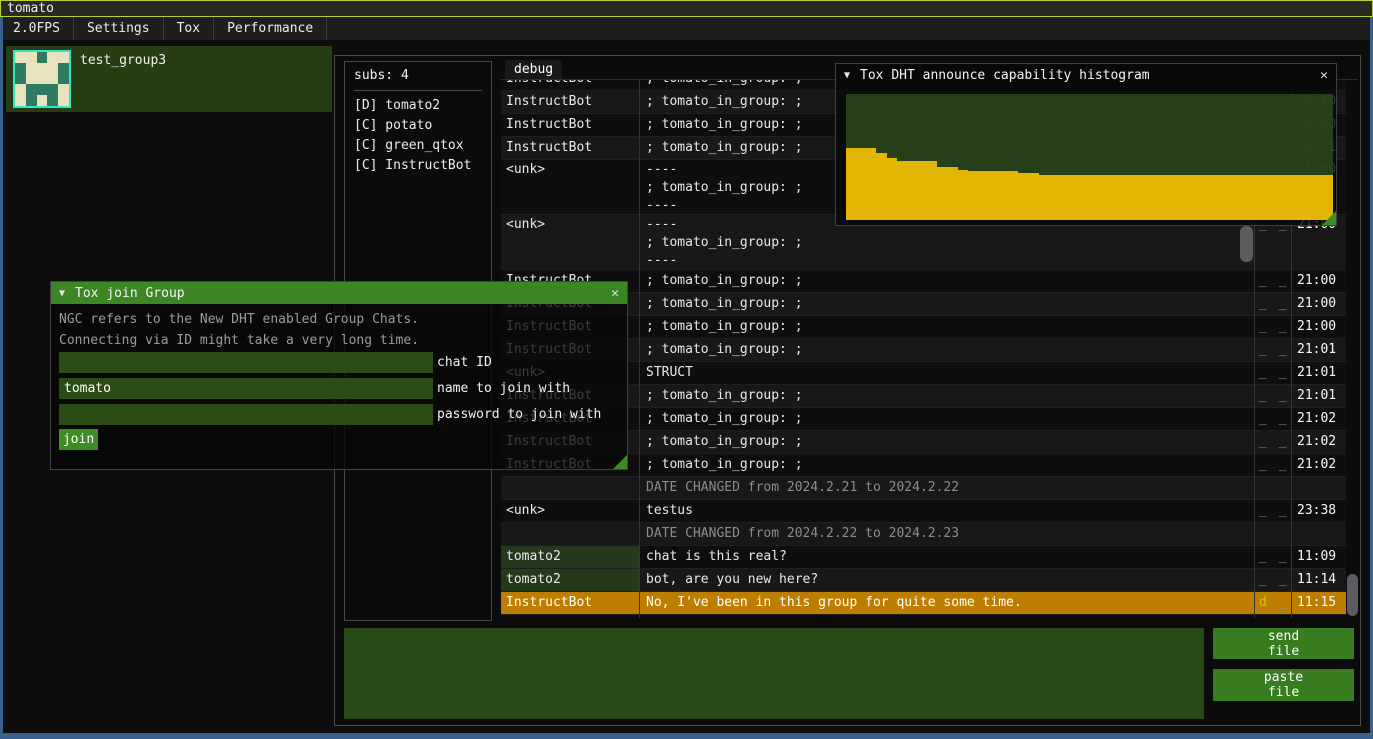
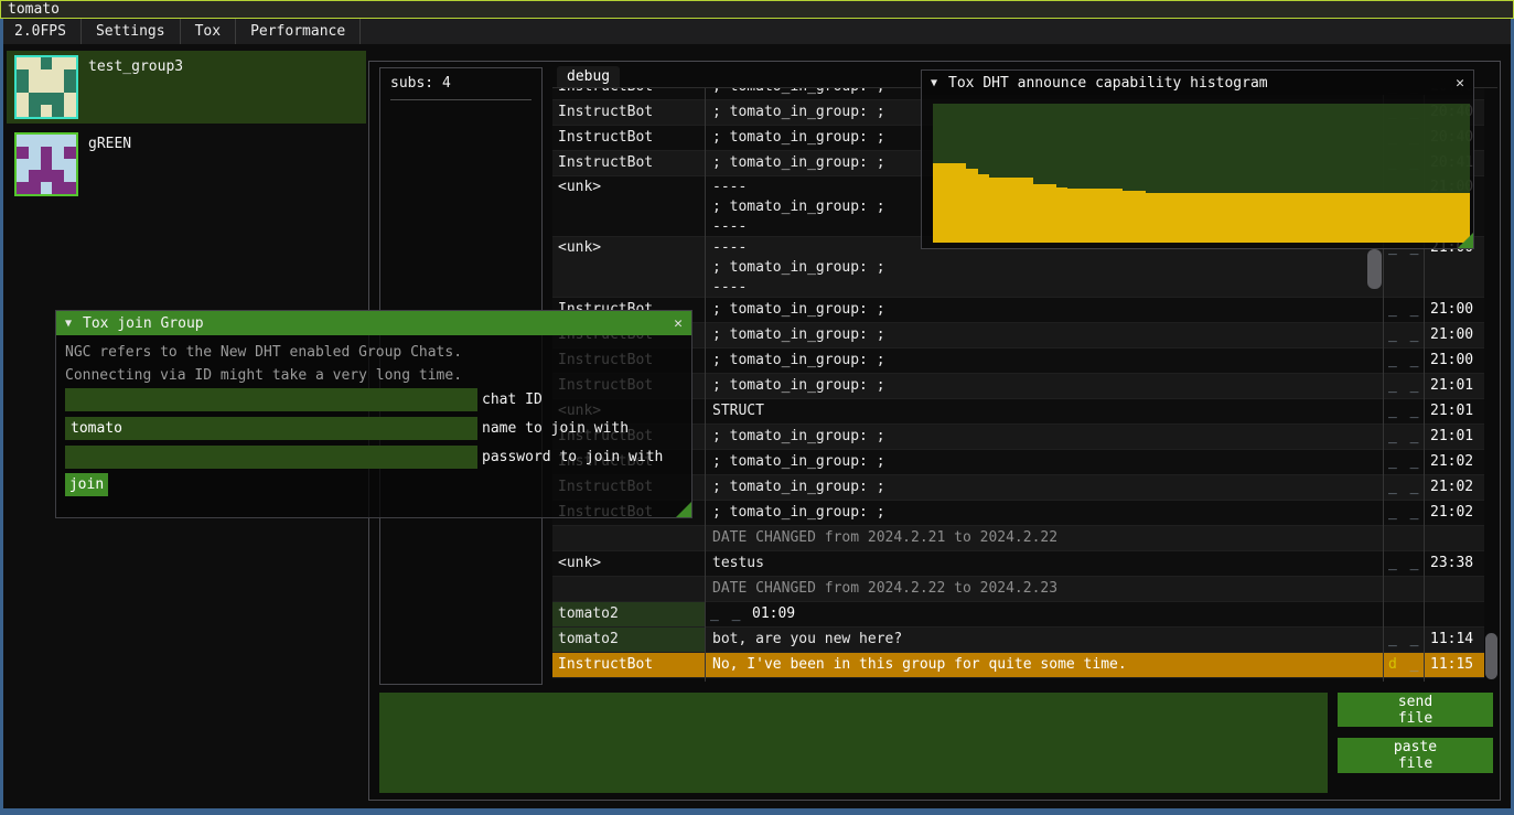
  tomato
  2.0FPS
  Settings
  Tox
  Performance
  test_group3
+ gREEN
  subs: 4
- [D] tomato2
- [C] potato
- [C] green_qtox
- [C] InstructBot
  debug
  InstructBot
  ; tomato_in_group: ;
  20:40
  InstructBot
  ; tomato_in_group: ;
  20:40
  InstructBot
  ; tomato_in_group: ;
  20:41
  <unk>
  ----
  ; tomato_in_group: ;
  ----
  _ _
  21:00
  <unk>
  ----
  ; tomato_in_group: ;
  ----
  _ _
  21:00
  InstructBot
  ; tomato_in_group: ;
  _ _
  21:00
  ; tomato_in_group: ;
  _ _
  21:00
  InstructBot
  ; tomato_in_group: ;
  _ _
  21:00
  InstructBot
  ; tomato_in_group: ;
  _ _
  21:01
  <unk>
  STRUCT
  _ _
  21:01
  InstructBot
  ; tomato_in_group: ;
  _ _
  21:01
  InstructBot
  ; tomato_in_group: ;
  _ _
  21:02
  InstructBot
  ; tomato_in_group: ;
  _ _
  21:02
  InstructBot
  ; tomato_in_group: ;
  _ _
  21:02
  DATE CHANGED from 2024.2.21 to 2024.2.22
  <unk>
  testus
  _ _
  23:38
  DATE CHANGED from 2024.2.22 to 2024.2.23
  tomato2
- chat is this real?
  _ _
- 11:09
+ 01:09
  tomato2
  bot, are you new here?
  _ _
  11:14
  InstructBot
  No, I've been in this group for quite some time.
  d _
  11:15
  send
  file
  paste
  file
  ▼
  Tox DHT announce capability histogram
  ✕
  ▼
  Tox join Group
  ✕
  NGC refers to the New DHT enabled Group Chats.
  Connecting via ID might take a very long time.
  chat ID
  tomato
  name to join with
  password to join with
  join
